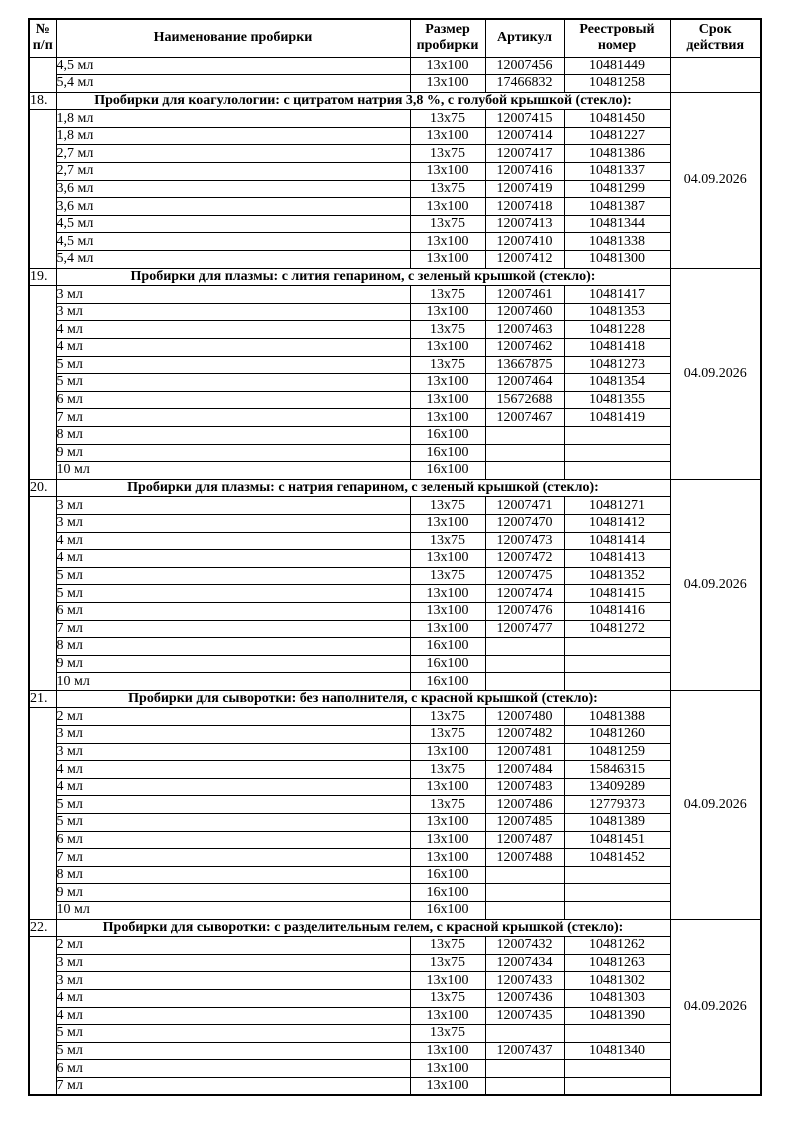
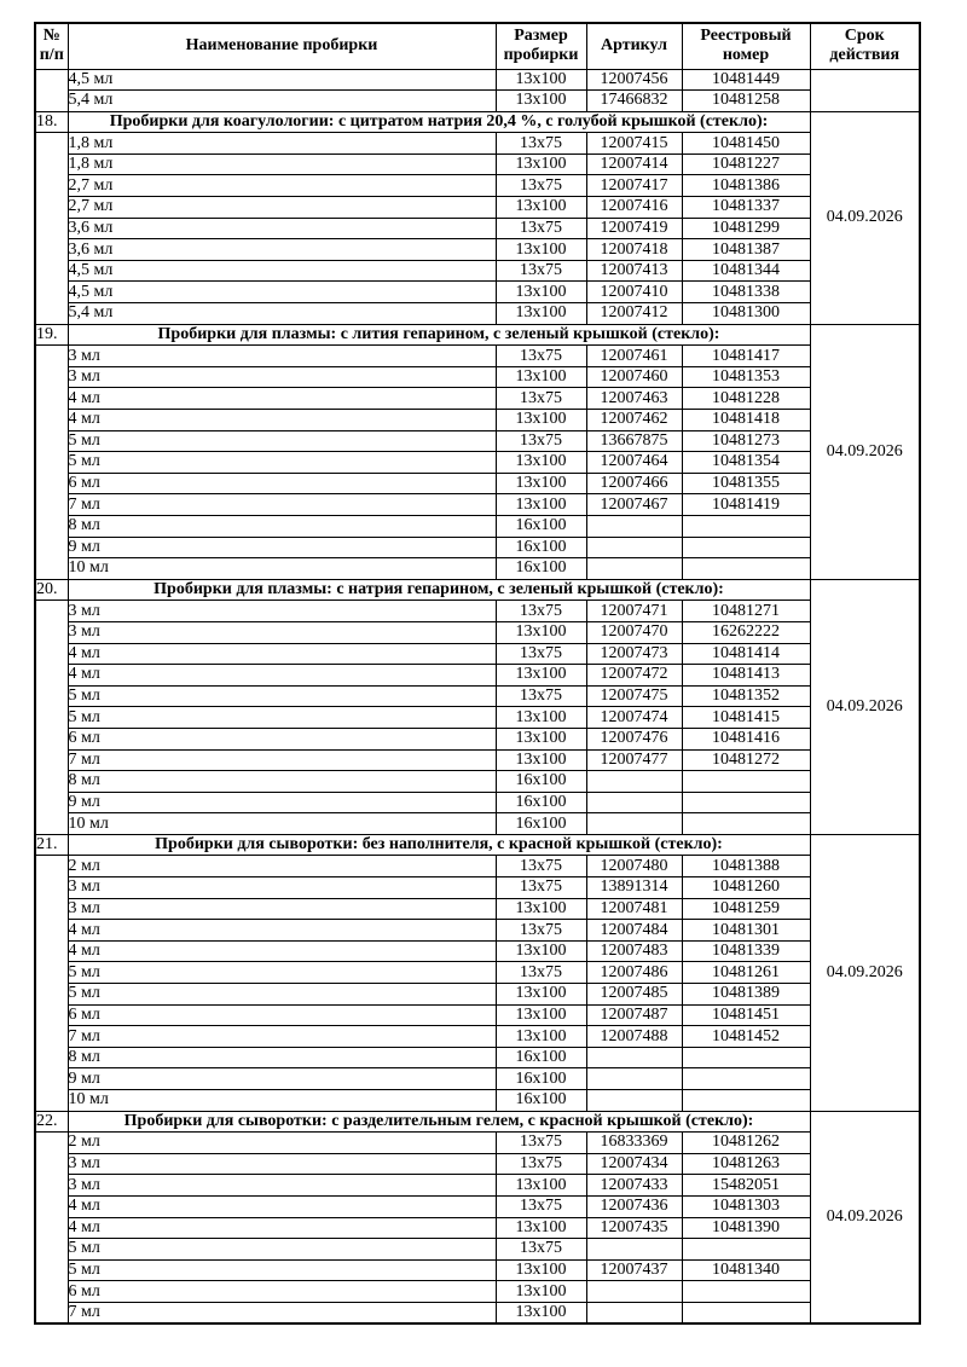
  № п/п	Наименование пробирки	Размер пробирки	Артикул	Реестровый номер	Срок действия
  	4,5 мл	13x100	12007456	10481449
  5,4 мл	13x100	17466832	10481258
- 18.	Пробирки для коагулологии: с цитратом натрия 3,8 %, с голубой крышкой (стекло):	04.09.2026
+ 18.	Пробирки для коагулологии: с цитратом натрия 20,4 %, с голубой крышкой (стекло):	04.09.2026
  	1,8 мл	13x75	12007415	10481450
  1,8 мл	13x100	12007414	10481227
  2,7 мл	13x75	12007417	10481386
  2,7 мл	13x100	12007416	10481337
  3,6 мл	13x75	12007419	10481299
  3,6 мл	13x100	12007418	10481387
  4,5 мл	13x75	12007413	10481344
  4,5 мл	13x100	12007410	10481338
  5,4 мл	13x100	12007412	10481300
  19.	Пробирки для плазмы: с лития гепарином, с зеленый крышкой (стекло):	04.09.2026
  	3 мл	13x75	12007461	10481417
  3 мл	13x100	12007460	10481353
  4 мл	13x75	12007463	10481228
  4 мл	13x100	12007462	10481418
  5 мл	13x75	13667875	10481273
  5 мл	13x100	12007464	10481354
- 6 мл	13x100	15672688	10481355
+ 6 мл	13x100	12007466	10481355
  7 мл	13x100	12007467	10481419
  8 мл	16x100
  9 мл	16x100
  10 мл	16x100
  20.	Пробирки для плазмы: с натрия гепарином, с зеленый крышкой (стекло):	04.09.2026
  	3 мл	13x75	12007471	10481271
- 3 мл	13x100	12007470	10481412
+ 3 мл	13x100	12007470	16262222
  4 мл	13x75	12007473	10481414
  4 мл	13x100	12007472	10481413
  5 мл	13x75	12007475	10481352
  5 мл	13x100	12007474	10481415
  6 мл	13x100	12007476	10481416
  7 мл	13x100	12007477	10481272
  8 мл	16x100
  9 мл	16x100
  10 мл	16x100
  21.	Пробирки для сыворотки: без наполнителя, с красной крышкой (стекло):	04.09.2026
  	2 мл	13x75	12007480	10481388
- 3 мл	13x75	12007482	10481260
+ 3 мл	13x75	13891314	10481260
  3 мл	13x100	12007481	10481259
- 4 мл	13x75	12007484	15846315
+ 4 мл	13x75	12007484	10481301
- 4 мл	13x100	12007483	13409289
+ 4 мл	13x100	12007483	10481339
- 5 мл	13x75	12007486	12779373
+ 5 мл	13x75	12007486	10481261
  5 мл	13x100	12007485	10481389
  6 мл	13x100	12007487	10481451
  7 мл	13x100	12007488	10481452
  8 мл	16x100
  9 мл	16x100
  10 мл	16x100
  22.	Пробирки для сыворотки: с разделительным гелем, с красной крышкой (стекло):	04.09.2026
- 	2 мл	13x75	12007432	10481262
+ 	2 мл	13x75	16833369	10481262
  3 мл	13x75	12007434	10481263
- 3 мл	13x100	12007433	10481302
+ 3 мл	13x100	12007433	15482051
  4 мл	13x75	12007436	10481303
  4 мл	13x100	12007435	10481390
  5 мл	13x75
  5 мл	13x100	12007437	10481340
  6 мл	13x100
  7 мл	13x100
